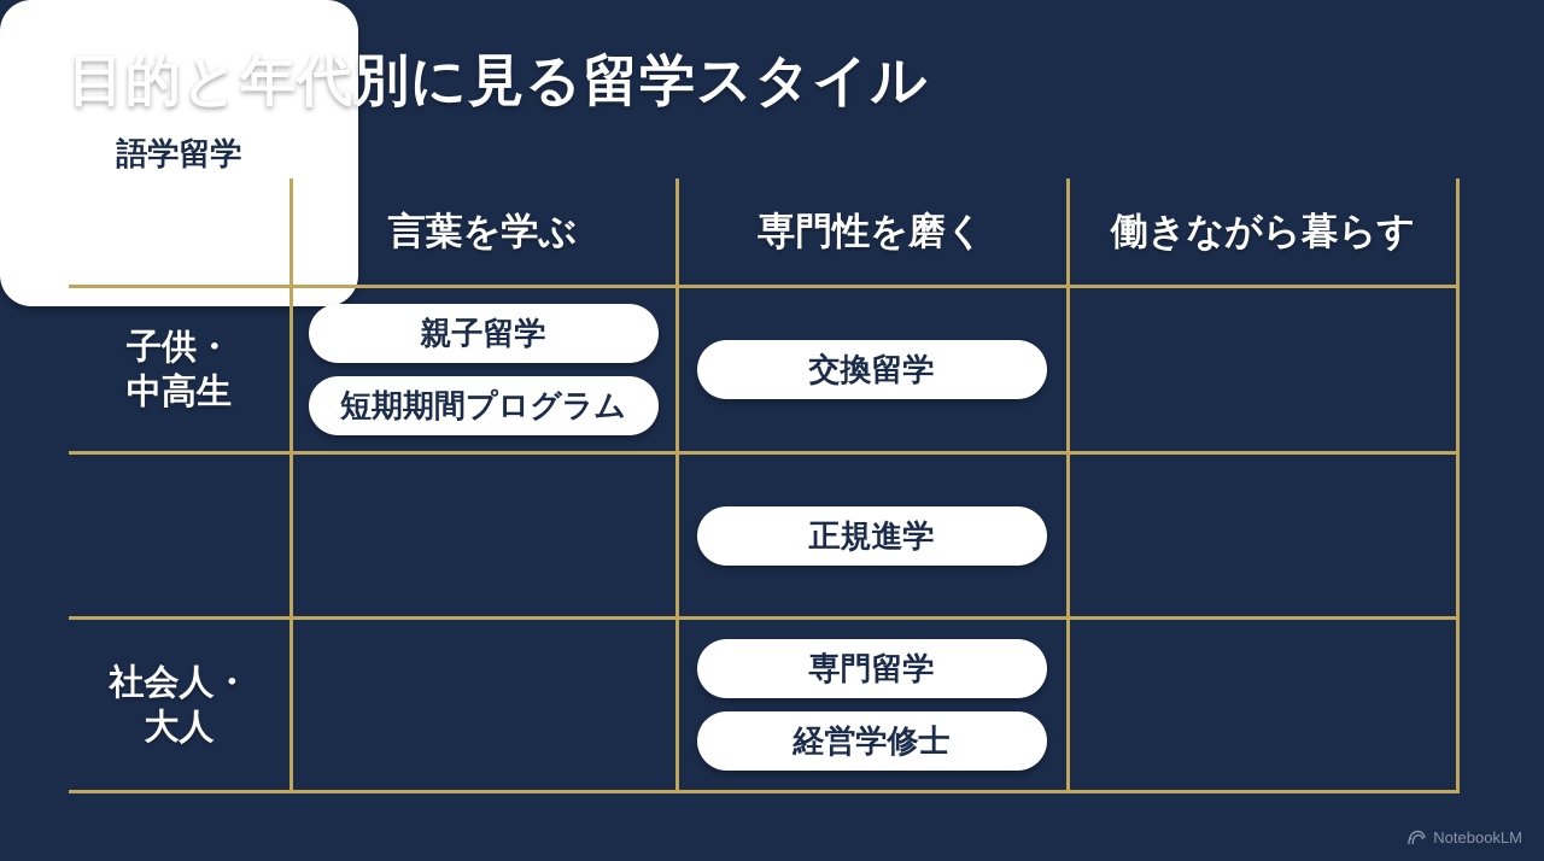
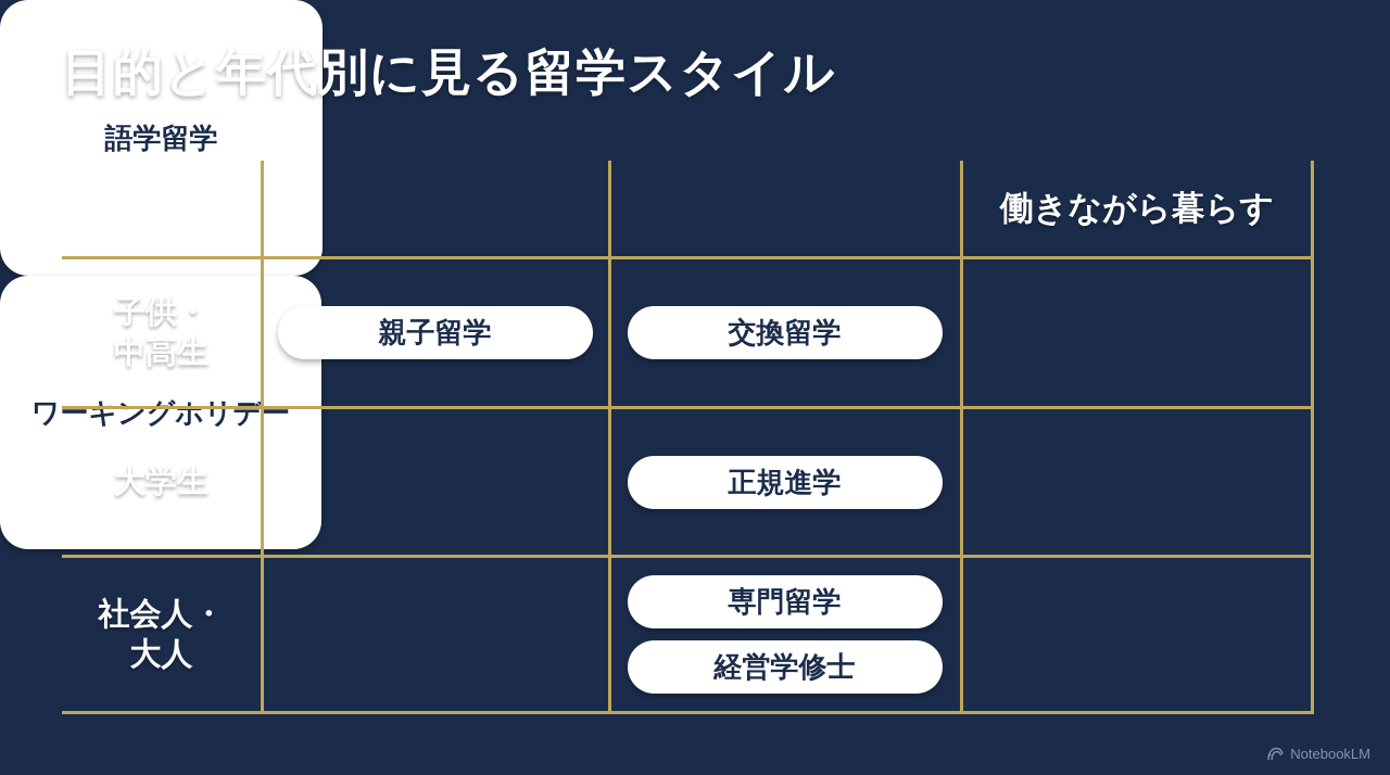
  目的と年代別に見る留学スタイル
- 言葉を学ぶ
- 専門性を磨く
  働きながら暮らす
  子供・
  中高生
+ 大学生
  社会人・
  大人
  親子留学
- 短期期間プログラム
  交換留学
  語学留学
  正規進学
  専門留学
  経営学修士
+ ワーキングホリデー
  NotebookLM
